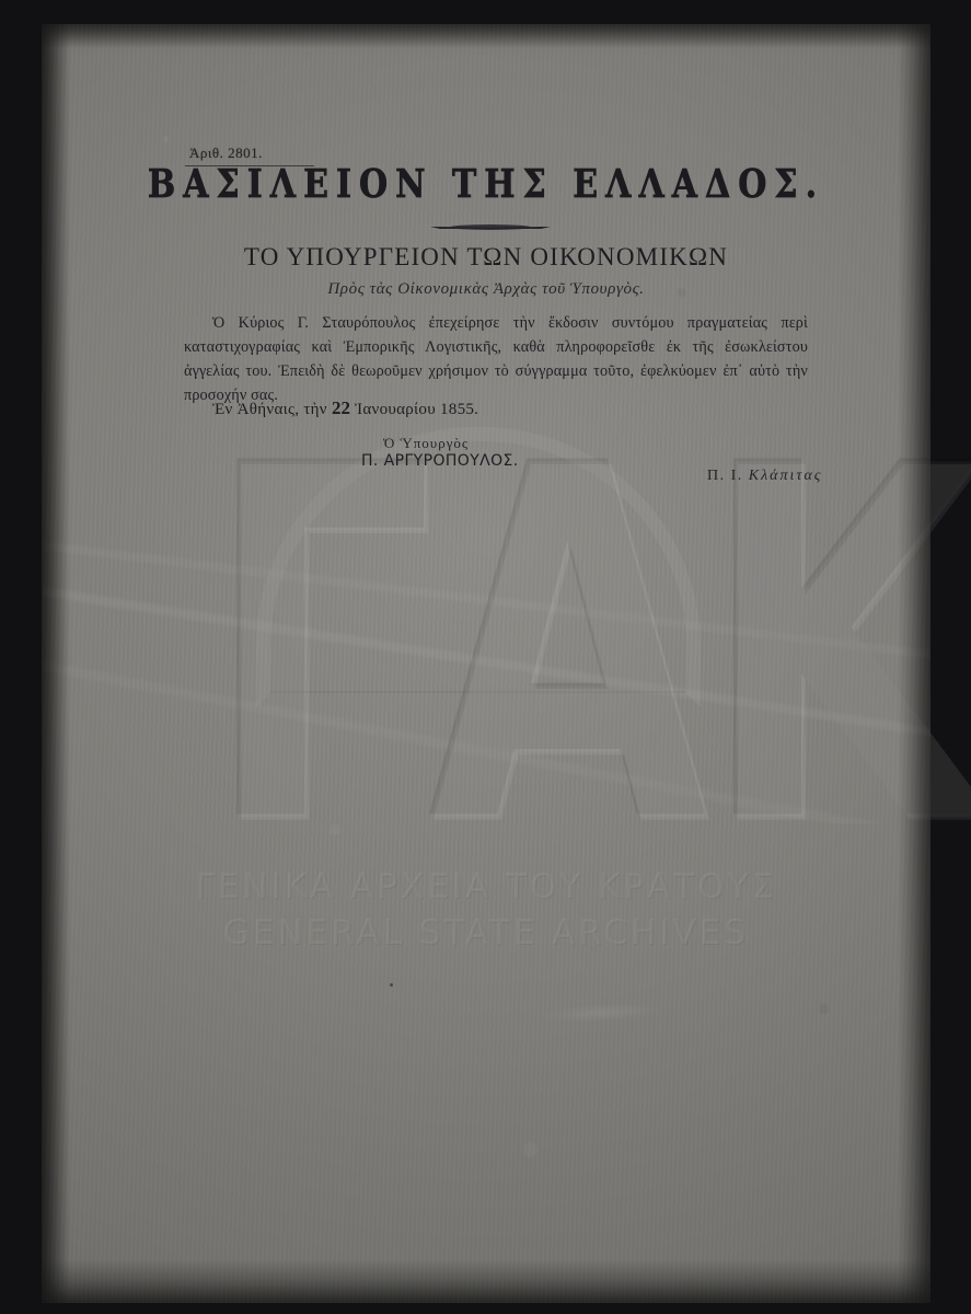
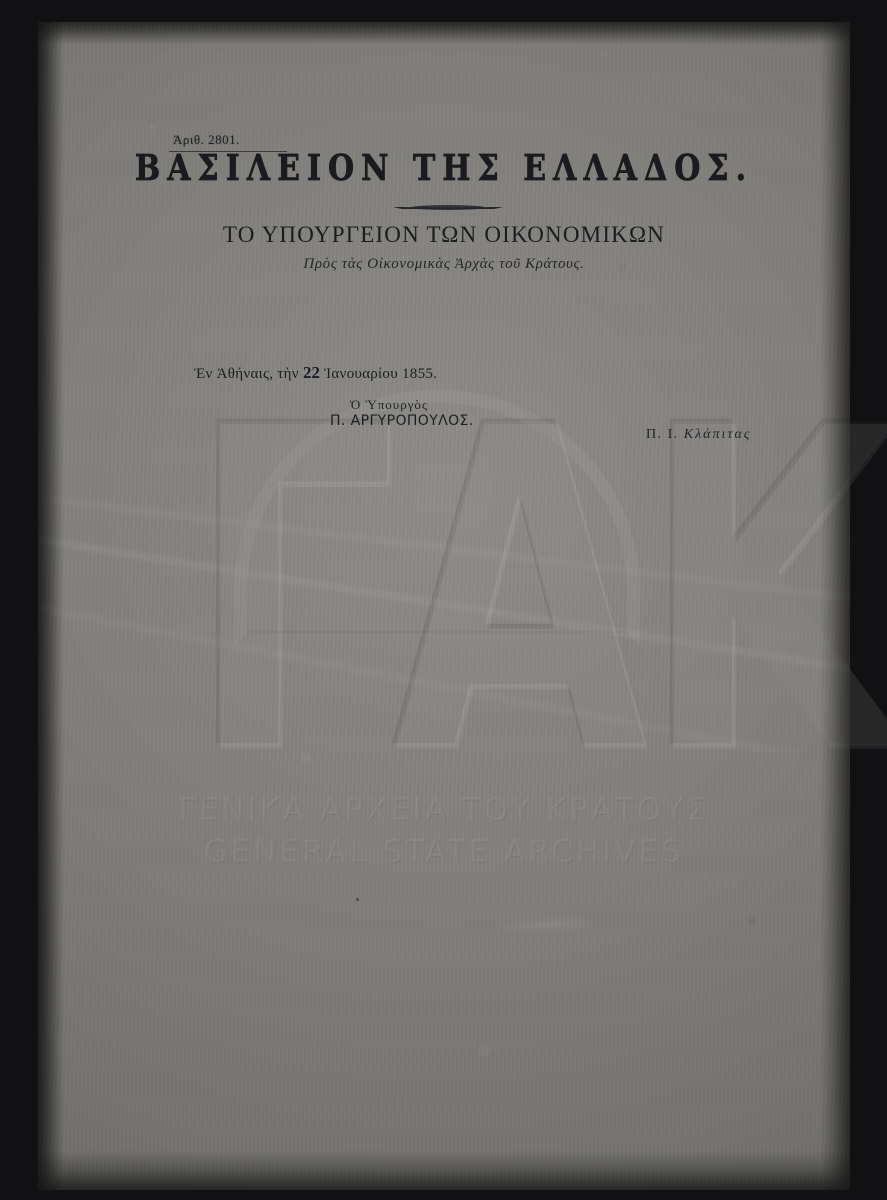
  ΓΕΝΙΚΑ ΑΡΧΕΙΑ ΤΟΥ ΚΡΑΤΟΥΣ
  Ἀριθ. 2801.
  ΒΑΣΙΛΕΙΟΝ ΤΗΣ ΕΛΛΑΔΟΣ.
  ΤΟ ΥΠΟΥΡΓΕΙΟΝ ΤΩΝ ΟΙΚΟΝΟΜΙΚΩΝ
- Πρὸς τὰς Οἰκονομικὰς Ἀρχὰς τοῦ Ὑπουργὸς.
+ Πρὸς τὰς Οἰκονομικὰς Ἀρχὰς τοῦ Κράτους.
- Ὁ Κύριος Γ. Σταυρόπουλος ἐπεχείρησε τὴν ἔκδοσιν συντόμου πραγματείας περὶ καταστιχογραφίας καὶ Ἐμπορικῆς Λογιστικῆς, καθὰ πληροφορεῖσθε ἐκ τῆς ἐσωκλείστου ἀγγελίας του. Ἐπειδὴ δὲ θεωροῦμεν χρήσιμον τὸ σύγγραμμα τοῦτο, ἐφελκύομεν ἐπ᾽ αὐτὸ τὴν προσοχήν σας.
  Ἐν Ἀθήναις, τὴν 22 Ἰανουαρίου 1855.
  Ὁ Ὑπουργὸς
  Π. ΑΡΓΥΡΟΠΟΥΛΟΣ.
  Π. Ι. Κλάπιτας
